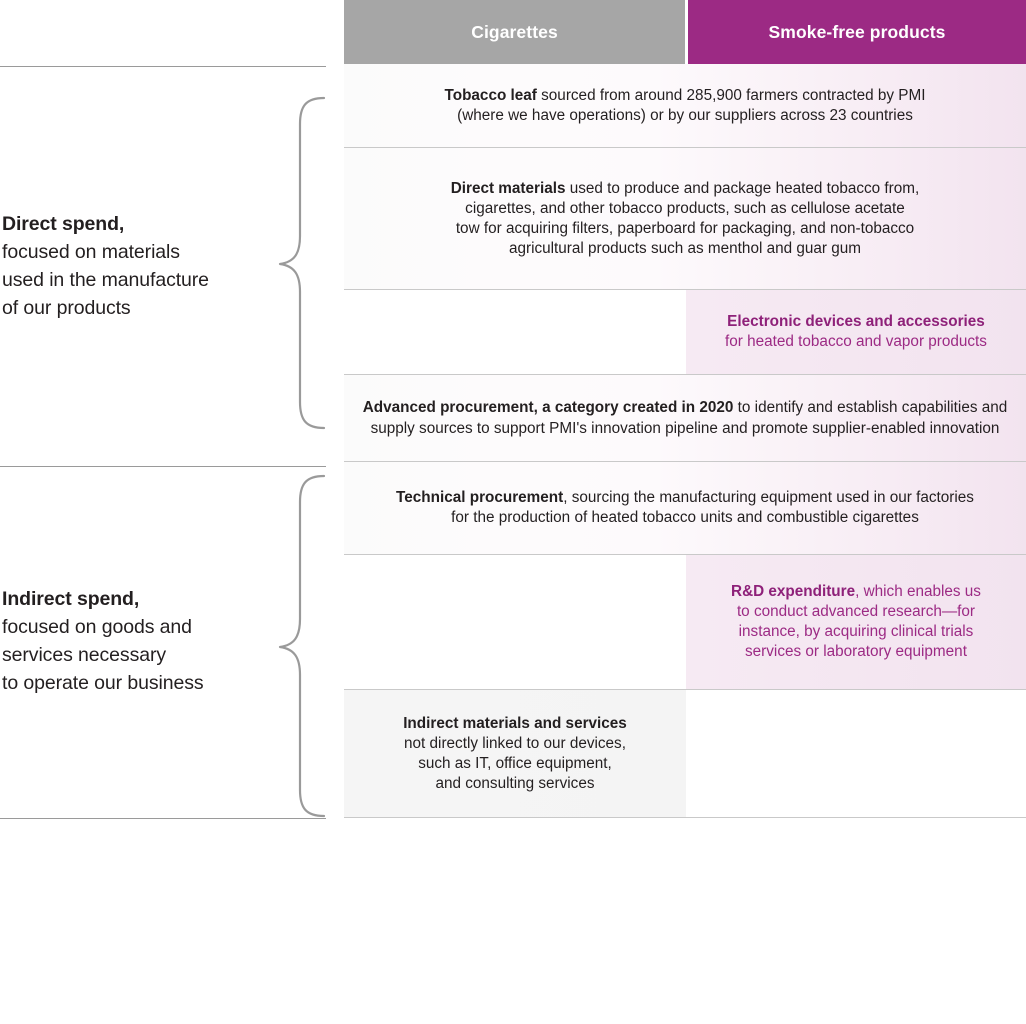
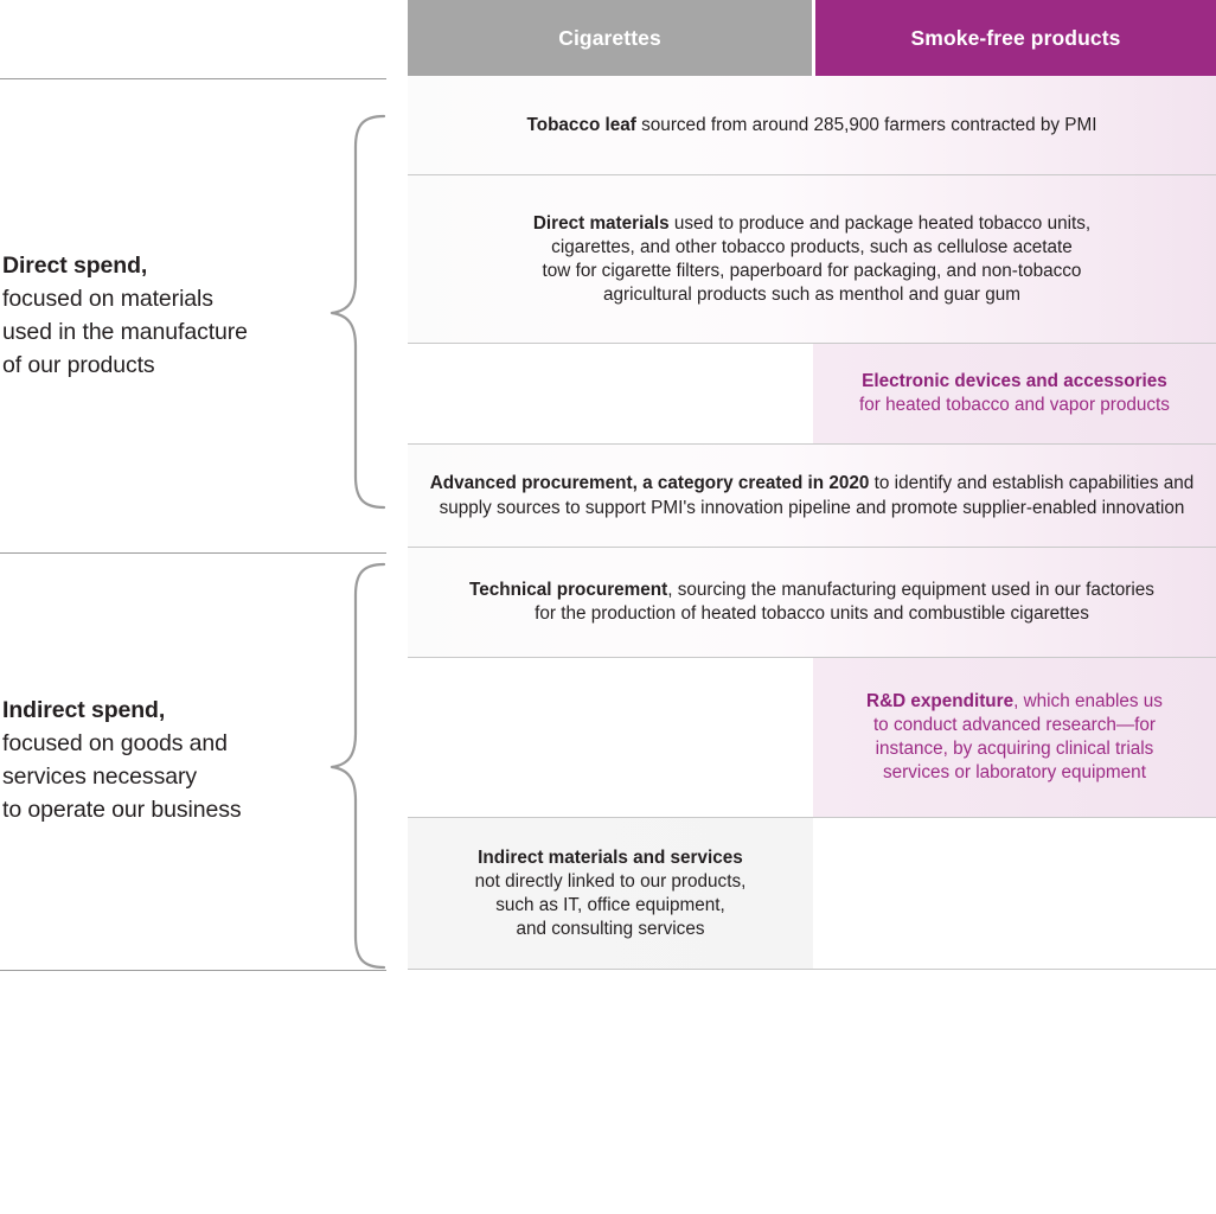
  Direct spend,
  focused on materials
  used in the manufacture
  of our products
  Indirect spend,
  focused on goods and
  services necessary
  to operate our business
  Cigarettes
  Smoke-free products
  Tobacco leaf sourced from around 285,900 farmers contracted by PMI
- (where we have operations) or by our suppliers across 23 countries
- Direct materials used to produce and package heated tobacco from,
+ Direct materials used to produce and package heated tobacco units,
  cigarettes, and other tobacco products, such as cellulose acetate
- tow for acquiring filters, paperboard for packaging, and non-tobacco
+ tow for cigarette filters, paperboard for packaging, and non-tobacco
  agricultural products such as menthol and guar gum
  Electronic devices and accessories
  for heated tobacco and vapor products
  Advanced procurement, a category created in 2020 to identify and establish capabilities and
  supply sources to support PMI's innovation pipeline and promote supplier-enabled innovation
  Technical procurement, sourcing the manufacturing equipment used in our factories
  for the production of heated tobacco units and combustible cigarettes
  R&D expenditure, which enables us
  to conduct advanced research—for
  instance, by acquiring clinical trials
  services or laboratory equipment
  Indirect materials and services
- not directly linked to our devices,
+ not directly linked to our products,
  such as IT, office equipment,
  and consulting services
